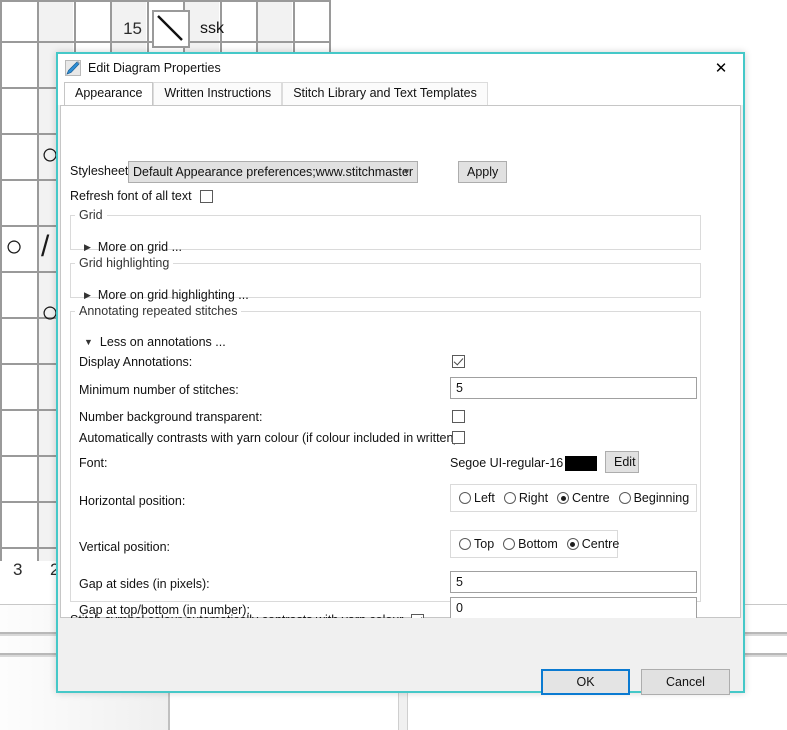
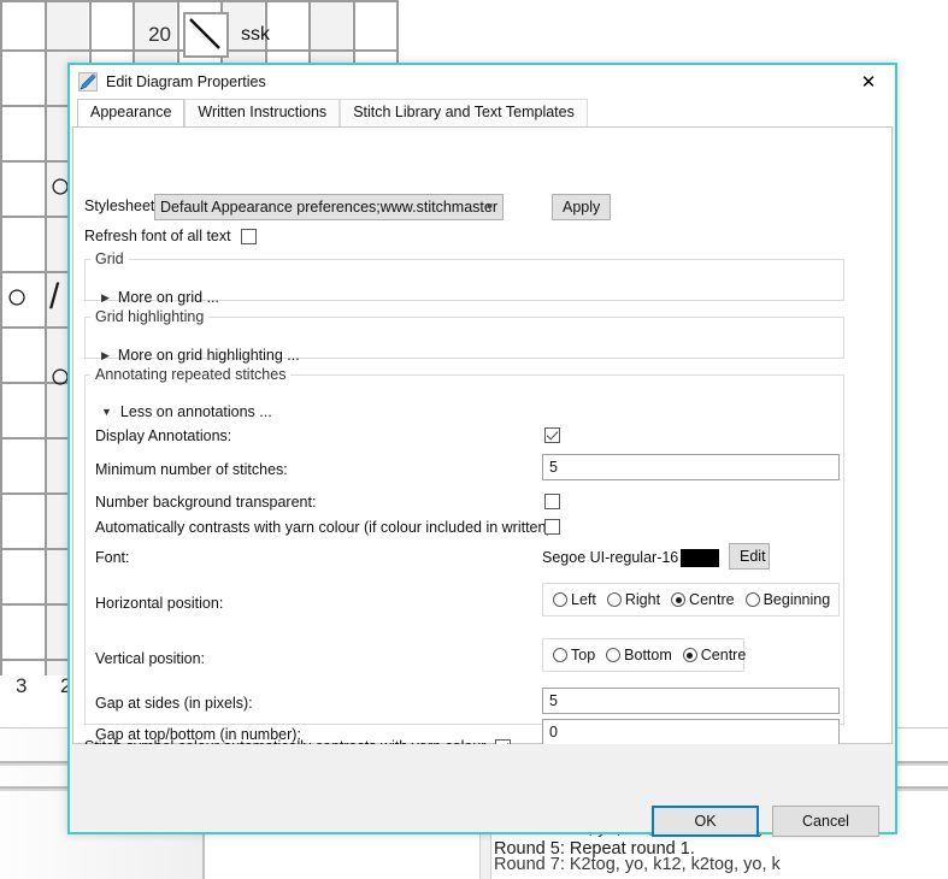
  ○
  ○
  /
  ○
  3
  2
- 15
+ 20
  ssk
+ Round 5: Repeat round 1.
+ Round 7: K2tog, yo, k12, k2tog, yo, k
  Edit Diagram Properties
  ✕
  Appearance
  Written Instructions
  Stitch Library and Text Templates
  Stylesheet
  Default Appearance preferences;www.stitchmaster
  ▾
  Apply
  Refresh font of all text
  Grid
  ▶
  More on grid ...
  Grid highlighting
  ▶
  More on grid highlighting ...
  Annotating repeated stitches
  ▼
  Less on annotations ...
  Display Annotations:
  Minimum number of stitches:
  5
  Number background transparent:
  Automatically contrasts with yarn colour (if colour included in written
  Font:
  Segoe UI-regular-16
  Edit
  Horizontal position:
  Left
  Right
  Centre
  Beginning
  Vertical position:
  Top
  Bottom
  Centre
  Gap at sides (in pixels):
  5
  Gap at top/bottom (in number):
  0
  OK
  Cancel
